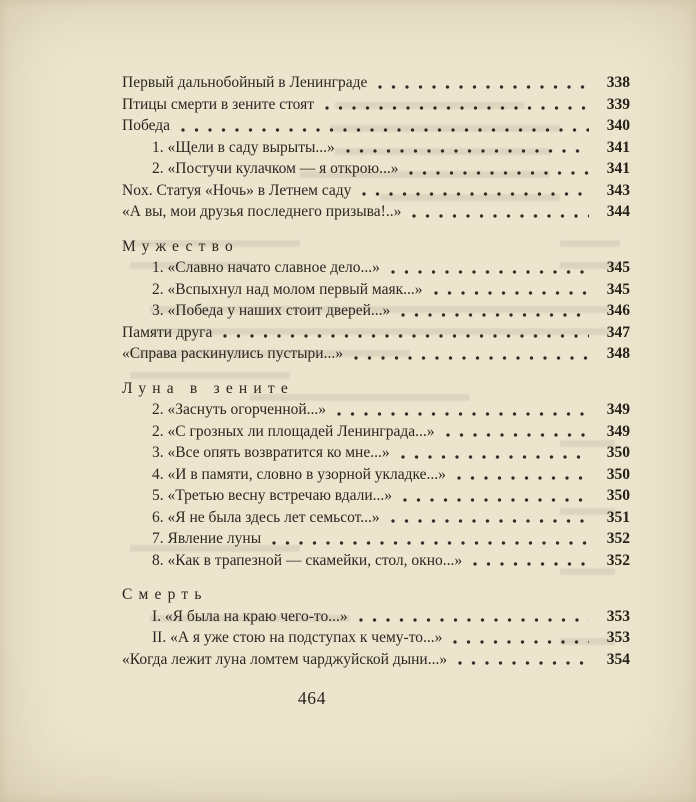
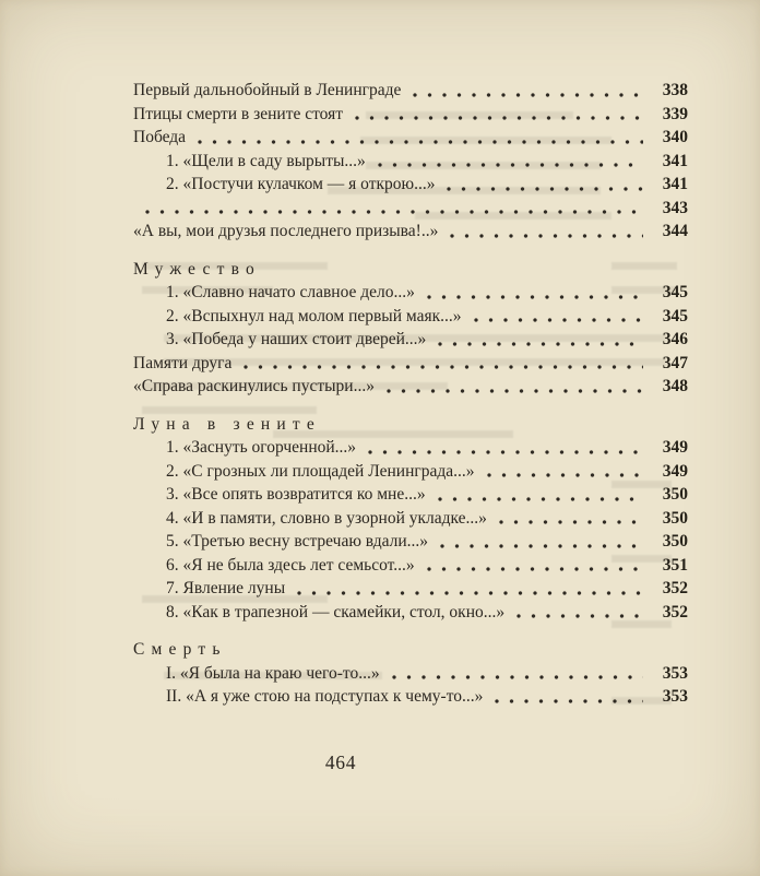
  Первый дальнобойный в Ленинграде
  338
  Птицы смерти в зените стоят
  339
  Победа
  340
  1. «Щели в саду вырыты...»
  341
  2. «Постучи кулачком — я открою...»
  341
- Nox. Статуя «Ночь» в Летнем саду
  343
  «А вы, мои друзья последнего призыва!..»
  344
  Мужество
  1. «Славно начато славное дело...»
  345
  2. «Вспыхнул над молом первый маяк...»
  345
  3. «Победа у наших стоит дверей...»
  346
  Памяти друга
  347
  «Справа раскинулись пустыри...»
  348
  Луна в зените
- 2. «Заснуть огорченной...»
+ 1. «Заснуть огорченной...»
  349
  2. «С грозных ли площадей Ленинграда...»
  349
  3. «Все опять возвратится ко мне...»
  350
  4. «И в памяти, словно в узорной укладке...»
  350
  5. «Третью весну встречаю вдали...»
  350
  6. «Я не была здесь лет семьсот...»
  351
  7. Явление луны
  352
  8. «Как в трапезной — скамейки, стол, окно...»
  352
  Смерть
  I. «Я была на краю чего-то...»
  353
  II. «А я уже стою на подступах к чему-то...»
  353
- «Когда лежит луна ломтем чарджуйской дыни...»
- 354
  464
